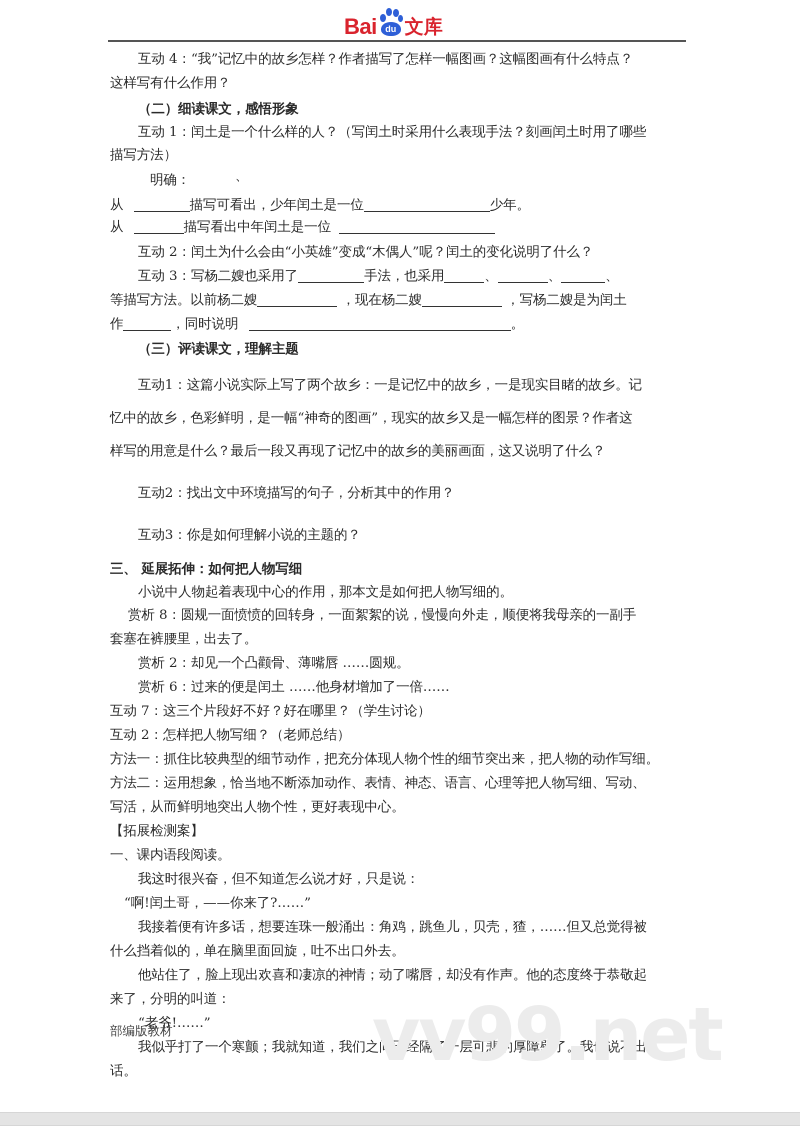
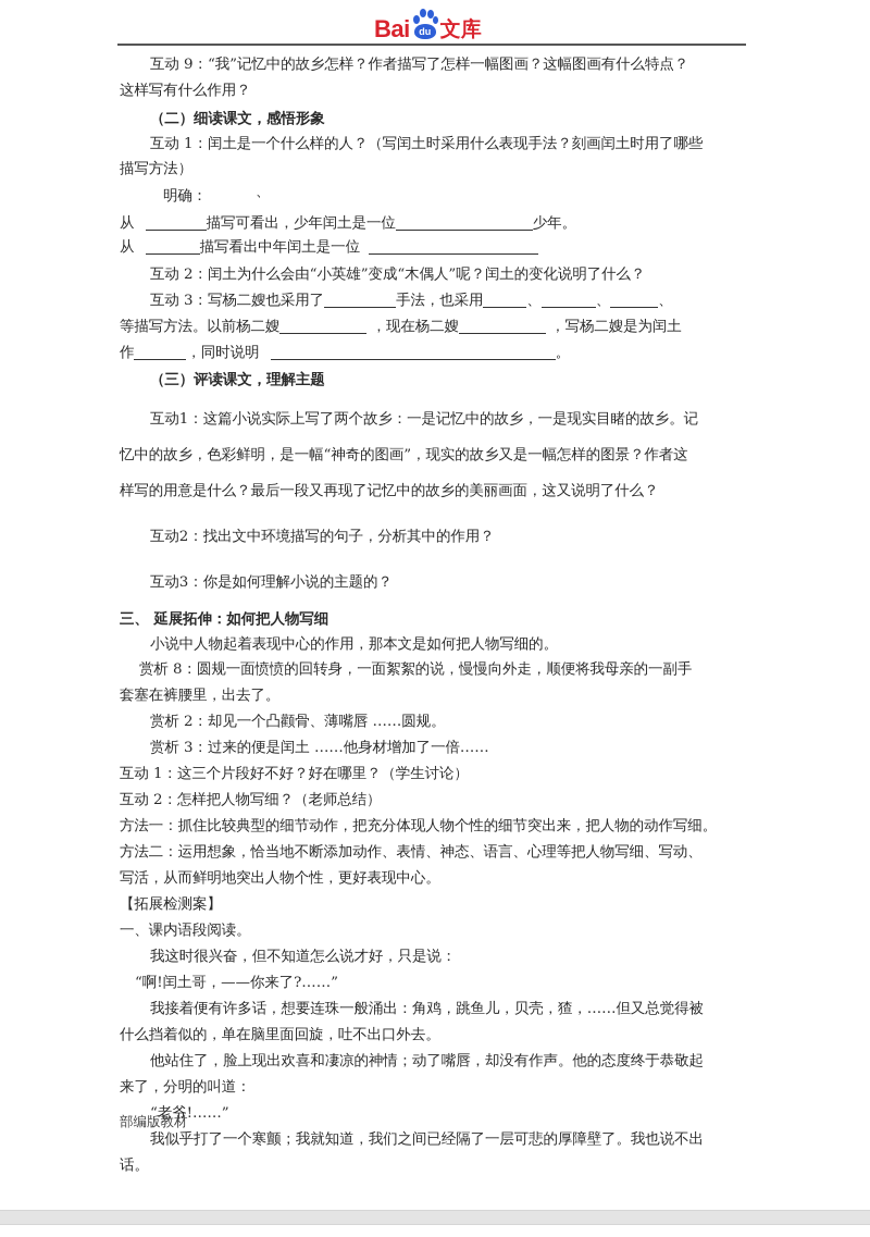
  Bai
  du
  文库
- 互动 4：“我”记忆中的故乡怎样？作者描写了怎样一幅图画？这幅图画有什么特点？
+ 互动 9：“我”记忆中的故乡怎样？作者描写了怎样一幅图画？这幅图画有什么特点？
  这样写有什么作用？
  （二）细读课文，感悟形象
  互动 1：闰土是一个什么样的人？（写闰土时采用什么表现手法？刻画闰土时用了哪些
  描写方法）
  明确：
  、
  从 描写可看出，少年闰土是一位 少年。
  从 描写看出中年闰土是一位
  互动 2：闰土为什么会由“小英雄”变成“木偶人”呢？闰土的变化说明了什么？
  互动 3：写杨二嫂也采用了 手法，也采用 、 、 、
  等描写方法。以前杨二嫂 ，现在杨二嫂 ，写杨二嫂是为闰土
  作 ，同时说明 。
  （三）评读课文，理解主题
  互动1：这篇小说实际上写了两个故乡：一是记忆中的故乡，一是现实目睹的故乡。记
  忆中的故乡，色彩鲜明，是一幅“神奇的图画”，现实的故乡又是一幅怎样的图景？作者这
  样写的用意是什么？最后一段又再现了记忆中的故乡的美丽画面，这又说明了什么？
  互动2：找出文中环境描写的句子，分析其中的作用？
  互动3：你是如何理解小说的主题的？
  三、 延展拓伸：如何把人物写细
  小说中人物起着表现中心的作用，那本文是如何把人物写细的。
  赏析 8：圆规一面愤愤的回转身，一面絮絮的说，慢慢向外走，顺便将我母亲的一副手
  套塞在裤腰里，出去了。
  赏析 2：却见一个凸颧骨、薄嘴唇 ……圆规。
- 赏析 6：过来的便是闰土 ……他身材增加了一倍……
+ 赏析 3：过来的便是闰土 ……他身材增加了一倍……
- 互动 7：这三个片段好不好？好在哪里？（学生讨论）
+ 互动 1：这三个片段好不好？好在哪里？（学生讨论）
  互动 2：怎样把人物写细？（老师总结）
  方法一：抓住比较典型的细节动作，把充分体现人物个性的细节突出来，把人物的动作写细。
  方法二：运用想象，恰当地不断添加动作、表情、神态、语言、心理等把人物写细、写动、
  写活，从而鲜明地突出人物个性，更好表现中心。
  【拓展检测案】
  一、课内语段阅读。
  我这时很兴奋，但不知道怎么说才好，只是说：
  “啊!闰土哥，——你来了?……”
  我接着便有许多话，想要连珠一般涌出：角鸡，跳鱼儿，贝壳，猹，……但又总觉得被
  什么挡着似的，单在脑里面回旋，吐不出口外去。
  他站住了，脸上现出欢喜和凄凉的神情；动了嘴唇，却没有作声。他的态度终于恭敬起
  来了，分明的叫道：
  “老爷!……”
  我似乎打了一个寒颤；我就知道，我们之间已经隔了一层可悲的厚障壁了。我也说不出
  话。
- vv99.net
  部编版教材
